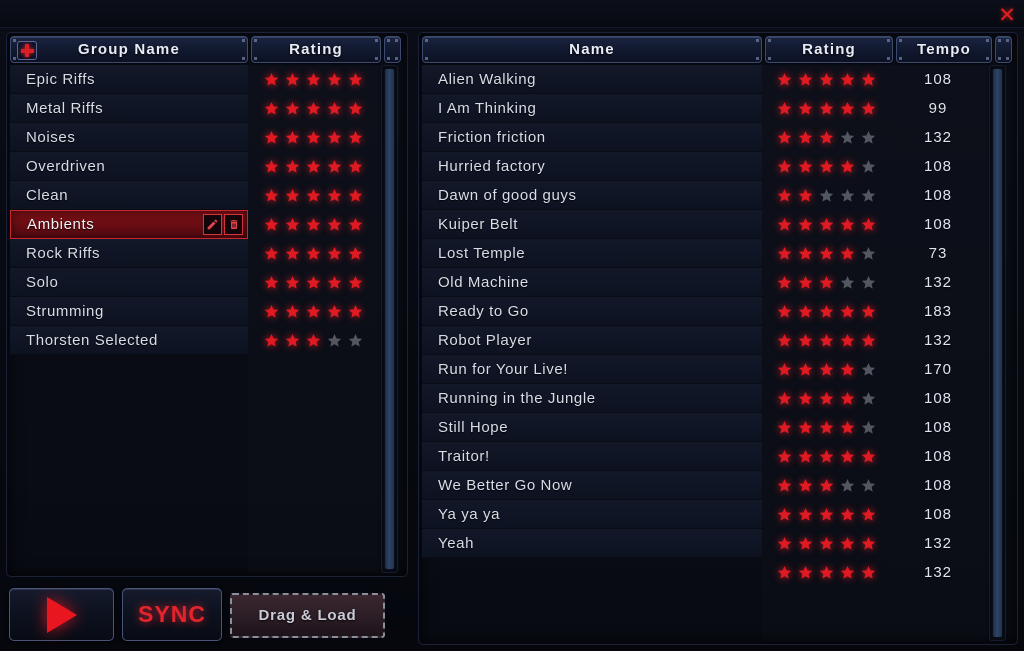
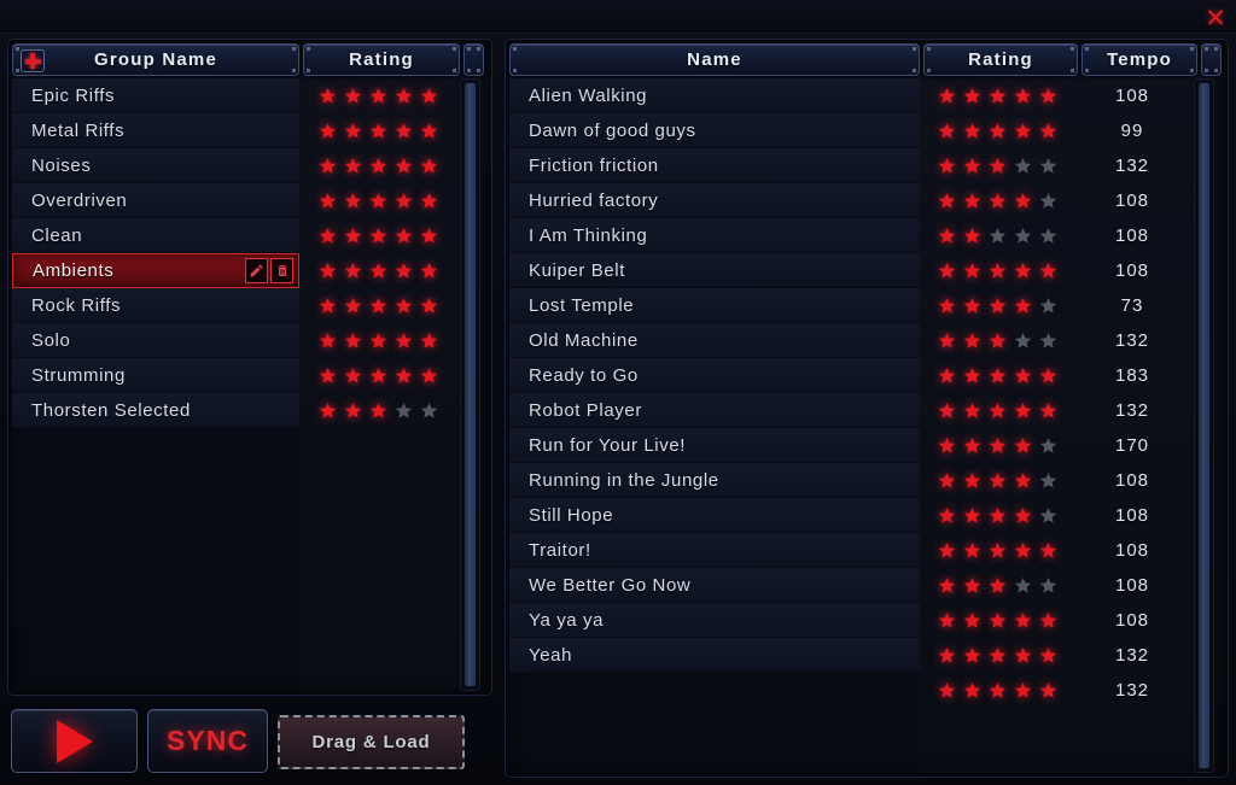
  ✕
  Group Name
  Rating
  Epic Riffs
  Metal Riffs
  Noises
  Overdriven
  Clean
  Ambients
  Rock Riffs
  Solo
  Strumming
  Thorsten Selected
  Name
  Rating
  Tempo
  Alien Walking
- I Am Thinking
+ Dawn of good guys
  Friction friction
  Hurried factory
- Dawn of good guys
+ I Am Thinking
  Kuiper Belt
  Lost Temple
  Old Machine
  Ready to Go
  Robot Player
  Run for Your Live!
  Running in the Jungle
  Still Hope
  Traitor!
  We Better Go Now
  Ya ya ya
  Yeah
  108
  99
  132
  108
  108
  108
  73
  132
  183
  132
  170
  108
  108
  108
  108
  108
  132
  132
  SYNC
  Drag & Load
